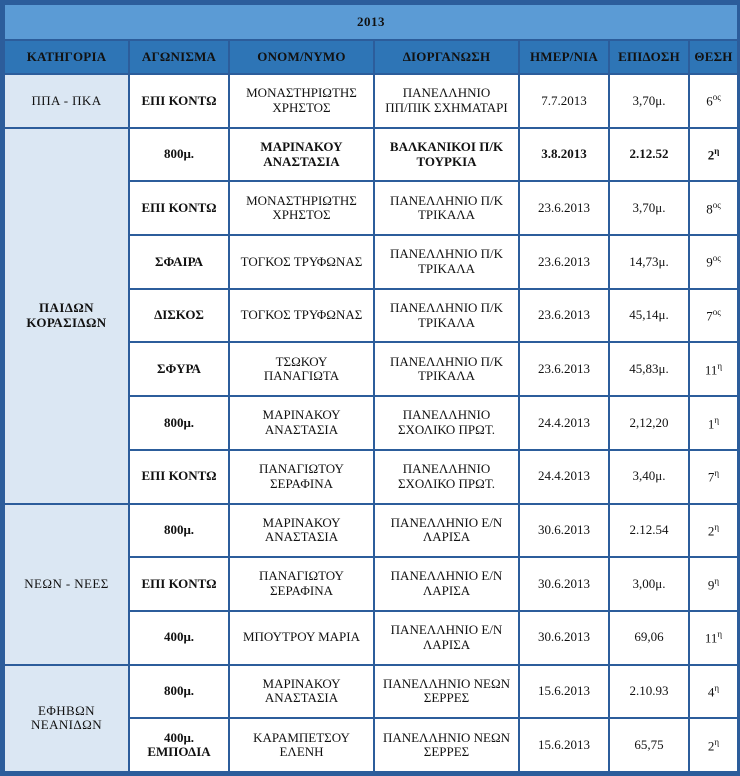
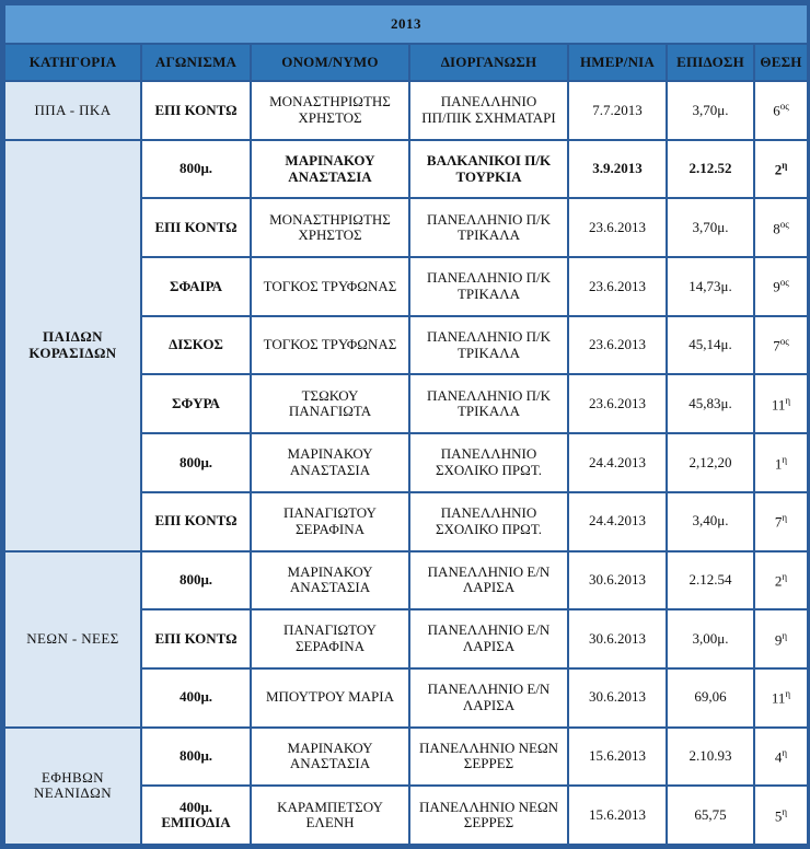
  2013
  ΚΑΤΗΓΟΡΙΑ	ΑΓΩΝΙΣΜΑ	ΟΝΟΜ/ΝΥΜΟ	ΔΙΟΡΓΑΝΩΣΗ	ΗΜΕΡ/ΝΙΑ	ΕΠΙΔΟΣΗ	ΘΕΣΗ
  ΠΠΑ - ΠΚΑ	ΕΠΙ ΚΟΝΤΩ	ΜΟΝΑΣΤΗΡΙΩΤΗΣ ΧΡΗΣΤΟΣ	ΠΑΝΕΛΛΗΝΙΟ ΠΠ/ΠΙΚ ΣΧΗΜΑΤΑΡΙ	7.7.2013	3,70μ.	6ος
- ΠΑΙΔΩΝ ΚΟΡΑΣΙΔΩΝ	800μ.	ΜΑΡΙΝΑΚΟΥ ΑΝΑΣΤΑΣΙΑ	ΒΑΛΚΑΝΙΚΟΙ Π/Κ ΤΟΥΡΚΙΑ	3.8.2013	2.12.52	2η
+ ΠΑΙΔΩΝ ΚΟΡΑΣΙΔΩΝ	800μ.	ΜΑΡΙΝΑΚΟΥ ΑΝΑΣΤΑΣΙΑ	ΒΑΛΚΑΝΙΚΟΙ Π/Κ ΤΟΥΡΚΙΑ	3.9.2013	2.12.52	2η
  ΕΠΙ ΚΟΝΤΩ	ΜΟΝΑΣΤΗΡΙΩΤΗΣ ΧΡΗΣΤΟΣ	ΠΑΝΕΛΛΗΝΙΟ Π/Κ ΤΡΙΚΑΛΑ	23.6.2013	3,70μ.	8ος
  ΣΦΑΙΡΑ	ΤΟΓΚΟΣ ΤΡΥΦΩΝΑΣ	ΠΑΝΕΛΛΗΝΙΟ Π/Κ ΤΡΙΚΑΛΑ	23.6.2013	14,73μ.	9ος
  ΔΙΣΚΟΣ	ΤΟΓΚΟΣ ΤΡΥΦΩΝΑΣ	ΠΑΝΕΛΛΗΝΙΟ Π/Κ ΤΡΙΚΑΛΑ	23.6.2013	45,14μ.	7ος
  ΣΦΥΡΑ	ΤΣΩΚΟΥ ΠΑΝΑΓΙΩΤΑ	ΠΑΝΕΛΛΗΝΙΟ Π/Κ ΤΡΙΚΑΛΑ	23.6.2013	45,83μ.	11η
  800μ.	ΜΑΡΙΝΑΚΟΥ ΑΝΑΣΤΑΣΙΑ	ΠΑΝΕΛΛΗΝΙΟ ΣΧΟΛΙΚΟ ΠΡΩΤ.	24.4.2013	2,12,20	1η
  ΕΠΙ ΚΟΝΤΩ	ΠΑΝΑΓΙΩΤΟΥ ΣΕΡΑΦΙΝΑ	ΠΑΝΕΛΛΗΝΙΟ ΣΧΟΛΙΚΟ ΠΡΩΤ.	24.4.2013	3,40μ.	7η
  ΝΕΩΝ - ΝΕΕΣ	800μ.	ΜΑΡΙΝΑΚΟΥ ΑΝΑΣΤΑΣΙΑ	ΠΑΝΕΛΛΗΝΙΟ Ε/Ν ΛΑΡΙΣΑ	30.6.2013	2.12.54	2η
  ΕΠΙ ΚΟΝΤΩ	ΠΑΝΑΓΙΩΤΟΥ ΣΕΡΑΦΙΝΑ	ΠΑΝΕΛΛΗΝΙΟ Ε/Ν ΛΑΡΙΣΑ	30.6.2013	3,00μ.	9η
  400μ.	ΜΠΟΥΤΡΟΥ ΜΑΡΙΑ	ΠΑΝΕΛΛΗΝΙΟ Ε/Ν ΛΑΡΙΣΑ	30.6.2013	69,06	11η
  ΕΦΗΒΩΝ ΝΕΑΝΙΔΩΝ	800μ.	ΜΑΡΙΝΑΚΟΥ ΑΝΑΣΤΑΣΙΑ	ΠΑΝΕΛΛΗΝΙΟ ΝΕΩΝ ΣΕΡΡΕΣ	15.6.2013	2.10.93	4η
- 400μ. ΕΜΠΟΔΙΑ	ΚΑΡΑΜΠΕΤΣΟΥ ΕΛΕΝΗ	ΠΑΝΕΛΛΗΝΙΟ ΝΕΩΝ ΣΕΡΡΕΣ	15.6.2013	65,75	2η
+ 400μ. ΕΜΠΟΔΙΑ	ΚΑΡΑΜΠΕΤΣΟΥ ΕΛΕΝΗ	ΠΑΝΕΛΛΗΝΙΟ ΝΕΩΝ ΣΕΡΡΕΣ	15.6.2013	65,75	5η
